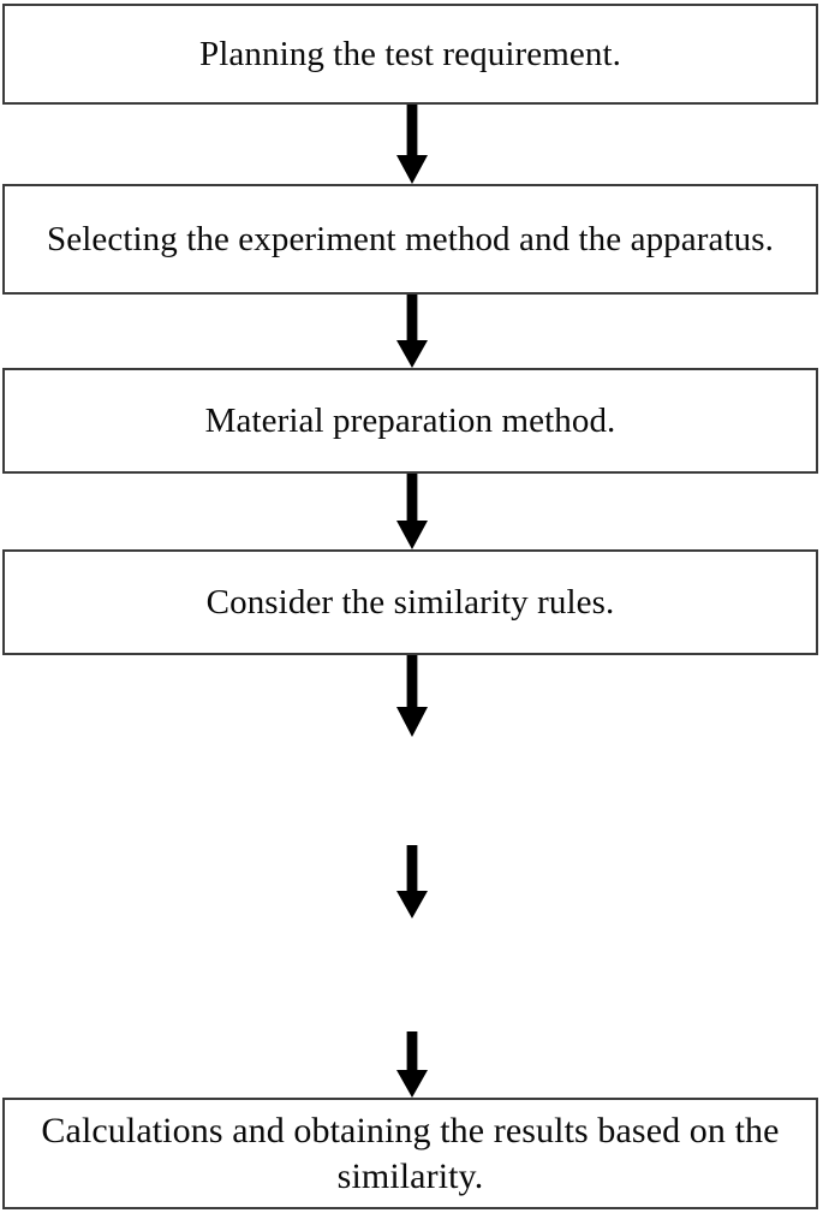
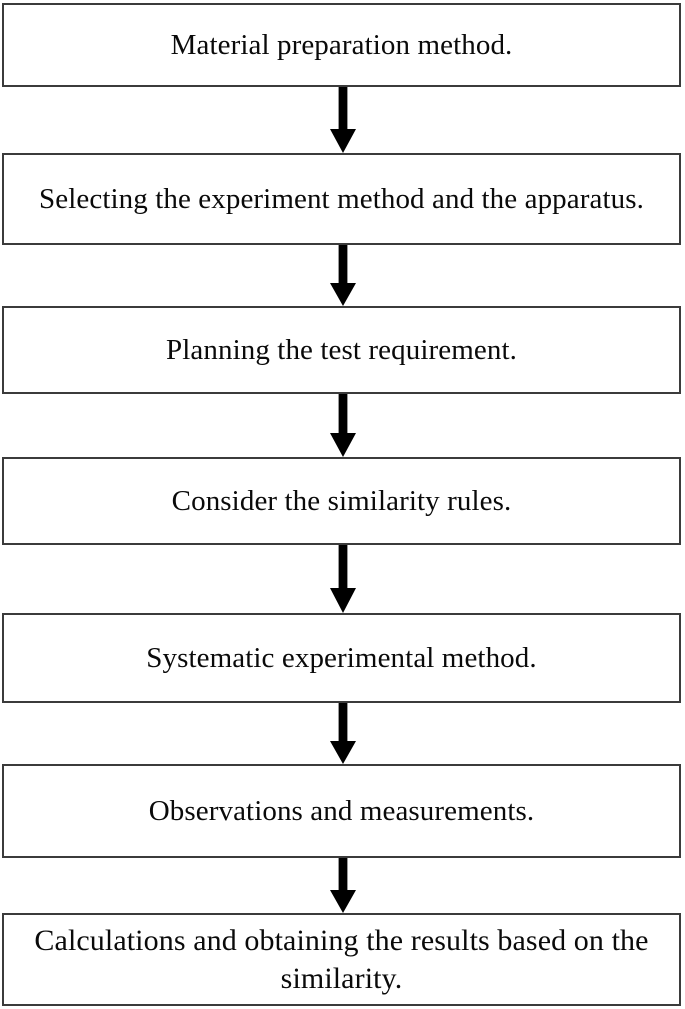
- Planning the test requirement.
+ Material preparation method.
  Selecting the experiment method and the apparatus.
- Material preparation method.
+ Planning the test requirement.
  Consider the similarity rules.
+ Systematic experimental method.
+ Observations and measurements.
  Calculations and obtaining the results based on the similarity.
